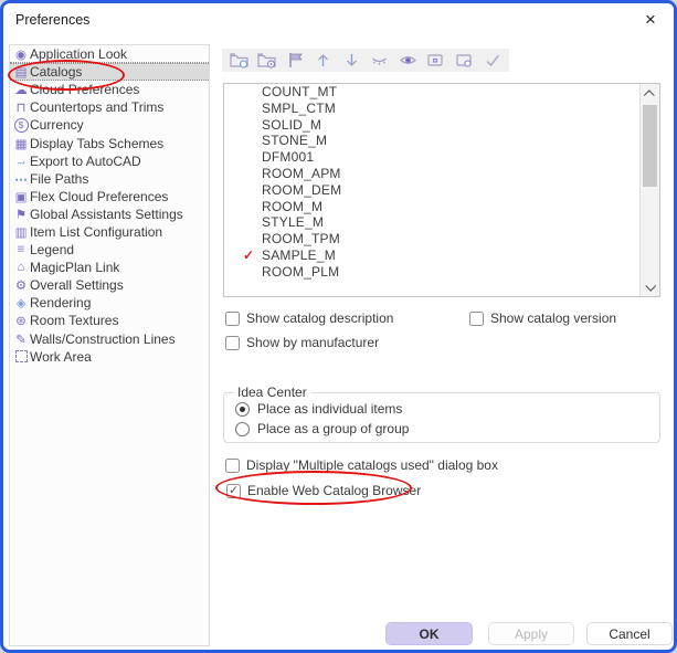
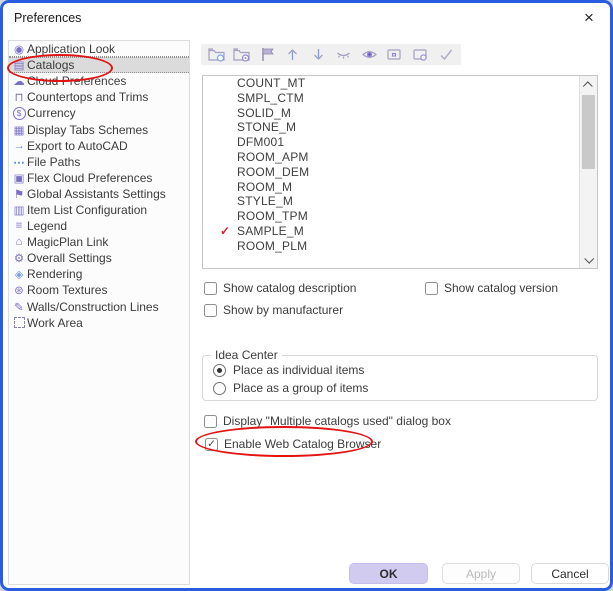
  Preferences
  ×
  Application Look
  Catalogs
  Cloud Preferences
  Countertops and Trims
  Currency
  Display Tabs Schemes
  Export to AutoCAD
  File Paths
  Flex Cloud Preferences
  Global Assistants Settings
  Item List Configuration
  Legend
  MagicPlan Link
  Overall Settings
  Rendering
  Room Textures
  Walls/Construction Lines
  Work Area
  COUNT_MT
  SMPL_CTM
  SOLID_M
  STONE_M
  DFM001
  ROOM_APM
  ROOM_DEM
  ROOM_M
  STYLE_M
  ROOM_TPM
  ✓
  SAMPLE_M
  ROOM_PLM
  Show catalog description
  Show catalog version
  Show by manufacturer
  Idea Center
  Place as individual items
- Place as a group of group
+ Place as a group of items
  Display "Multiple catalogs used" dialog box
  ✓
  Enable Web Catalog Browser
  OK
  Apply
  Cancel
